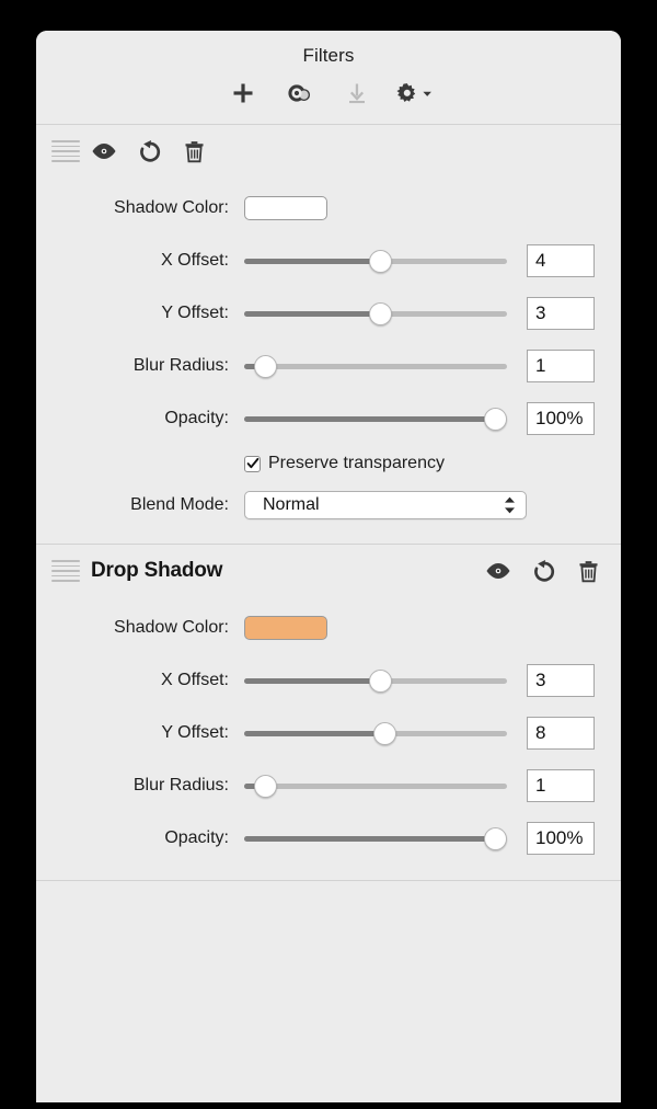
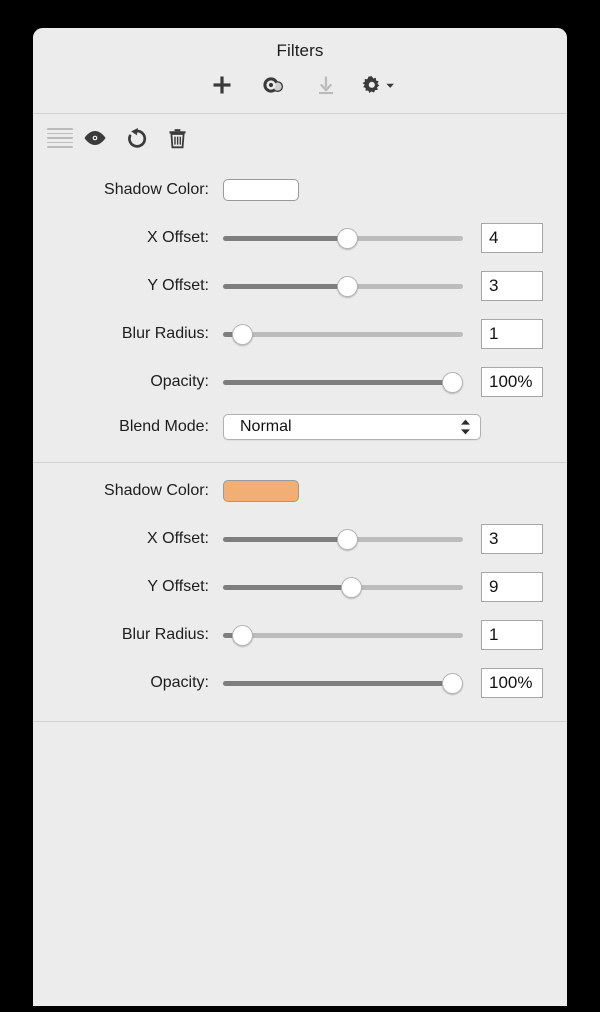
  Filters
  Shadow Color:
  X Offset:
  4
  Y Offset:
  3
  Blur Radius:
  1
  Opacity:
  100%
- Preserve transparency
  Blend Mode:
  Normal
- Drop Shadow
  Shadow Color:
  X Offset:
  3
  Y Offset:
- 8
+ 9
  Blur Radius:
  1
  Opacity:
  100%
